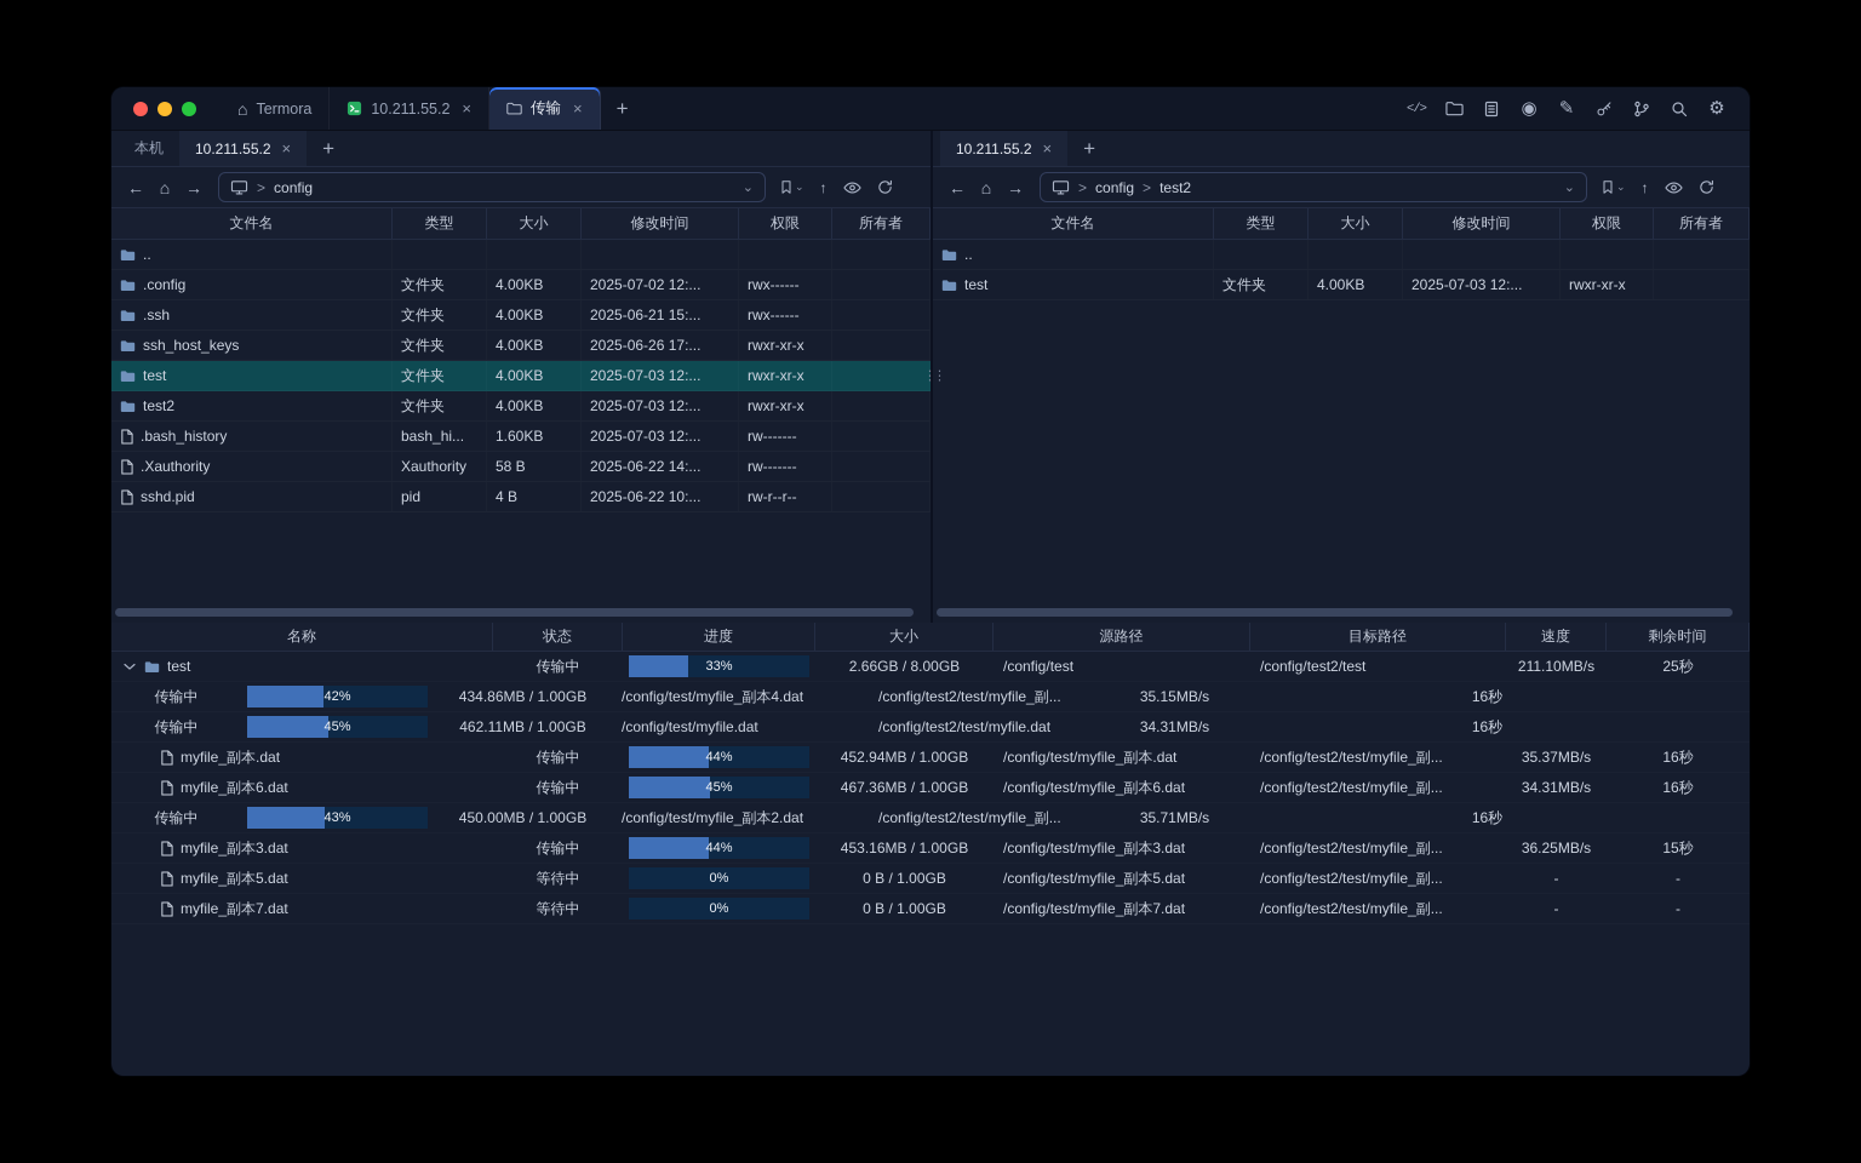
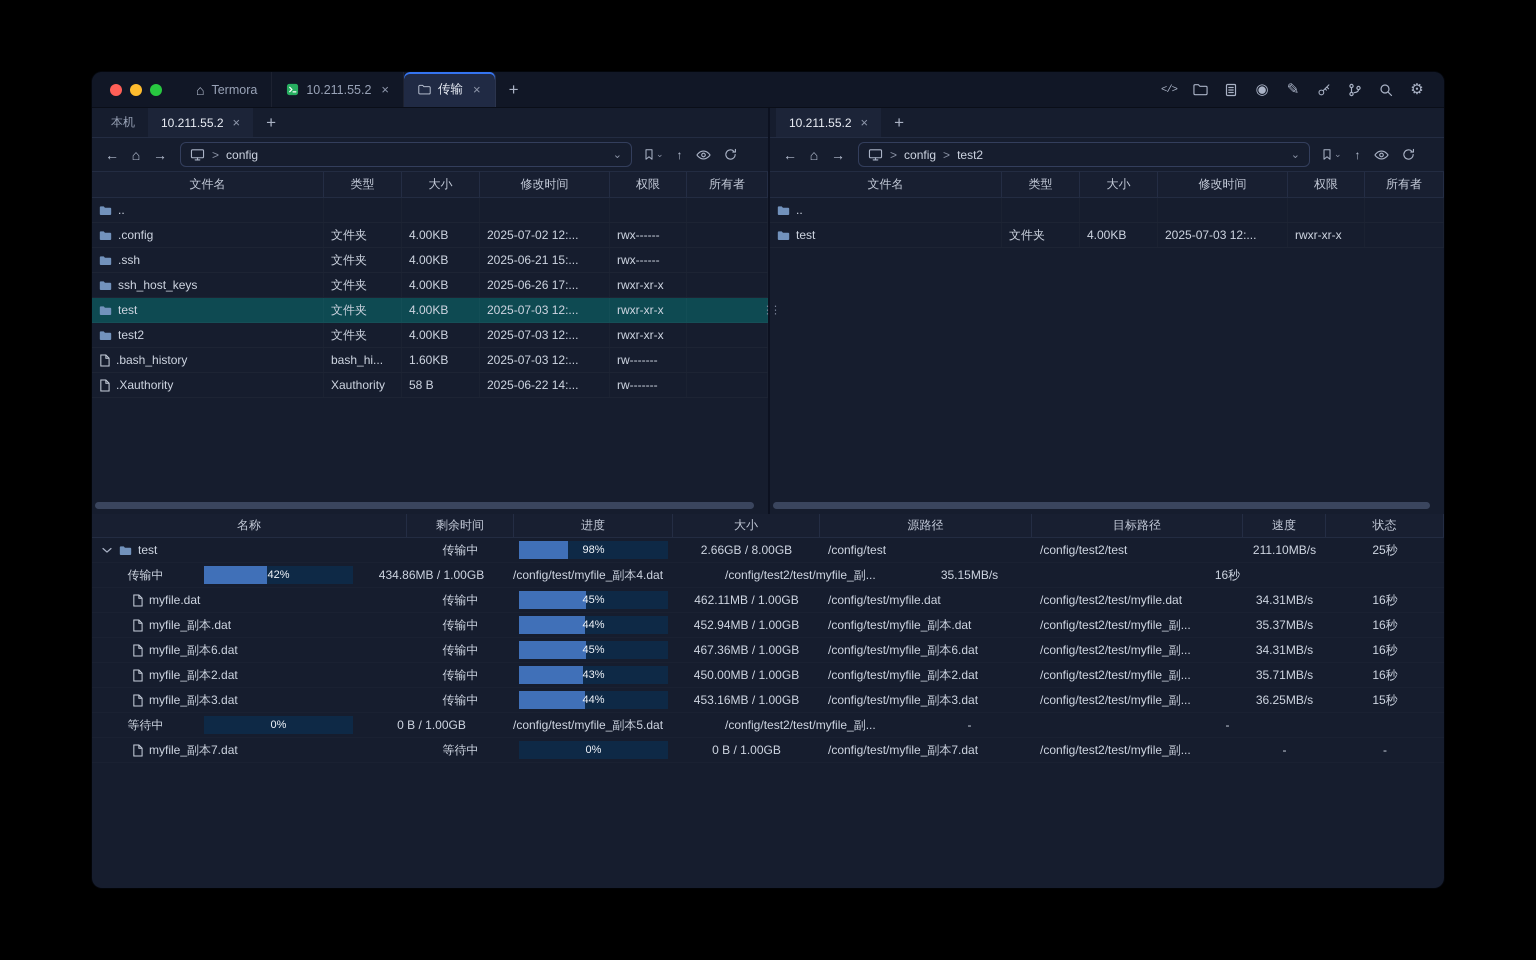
  ⌂
  Termora
  10.211.55.2
  ×
  传输
  ×
  +
  </>
  ◉
  ✎
  ⚙
  本机
  10.211.55.2
  ×
  +
  ←
  ⌂
  →
  >
  config
  ⌄
  ⌄
  ↑
  文件名
  类型
  大小
  修改时间
  权限
  所有者
  ..
  .config
  文件夹
  4.00KB
  2025-07-02 12:...
  rwx------
  .ssh
  文件夹
  4.00KB
  2025-06-21 15:...
  rwx------
  ssh_host_keys
  文件夹
  4.00KB
  2025-06-26 17:...
  rwxr-xr-x
  test
  文件夹
  4.00KB
  2025-07-03 12:...
  rwxr-xr-x
  test2
  文件夹
  4.00KB
  2025-07-03 12:...
  rwxr-xr-x
  .bash_history
  bash_hi...
  1.60KB
  2025-07-03 12:...
  rw-------
  .Xauthority
  Xauthority
  58 B
  2025-06-22 14:...
  rw-------
- sshd.pid
- pid
- 4 B
- 2025-06-22 10:...
- rw-r--r--
  ⋮⋮
  10.211.55.2
  ×
  +
  ←
  ⌂
  →
  >
  config
  >
  test2
  ⌄
  ⌄
  ↑
  文件名
  类型
  大小
  修改时间
  权限
  所有者
  ..
  test
  文件夹
  4.00KB
  2025-07-03 12:...
  rwxr-xr-x
  名称
- 状态
+ 剩余时间
  进度
  大小
  源路径
  目标路径
  速度
- 剩余时间
+ 状态
  test
  传输中
- 33%
+ 98%
  2.66GB / 8.00GB
  /config/test
  /config/test2/test
  211.10MB/s
  25秒
  传输中
  42%
  434.86MB / 1.00GB
  /config/test/myfile_副本4.dat
  /config/test2/test/myfile_副...
  35.15MB/s
  16秒
+ myfile.dat
  传输中
  45%
  462.11MB / 1.00GB
  /config/test/myfile.dat
  /config/test2/test/myfile.dat
  34.31MB/s
  16秒
  myfile_副本.dat
  传输中
  44%
  452.94MB / 1.00GB
  /config/test/myfile_副本.dat
  /config/test2/test/myfile_副...
  35.37MB/s
  16秒
  myfile_副本6.dat
  传输中
  45%
  467.36MB / 1.00GB
  /config/test/myfile_副本6.dat
  /config/test2/test/myfile_副...
  34.31MB/s
  16秒
+ myfile_副本2.dat
  传输中
  43%
  450.00MB / 1.00GB
  /config/test/myfile_副本2.dat
  /config/test2/test/myfile_副...
  35.71MB/s
  16秒
  myfile_副本3.dat
  传输中
  44%
  453.16MB / 1.00GB
  /config/test/myfile_副本3.dat
  /config/test2/test/myfile_副...
  36.25MB/s
  15秒
- myfile_副本5.dat
  等待中
  0%
  0 B / 1.00GB
  /config/test/myfile_副本5.dat
  /config/test2/test/myfile_副...
  -
  -
  myfile_副本7.dat
  等待中
  0%
  0 B / 1.00GB
  /config/test/myfile_副本7.dat
  /config/test2/test/myfile_副...
  -
  -
